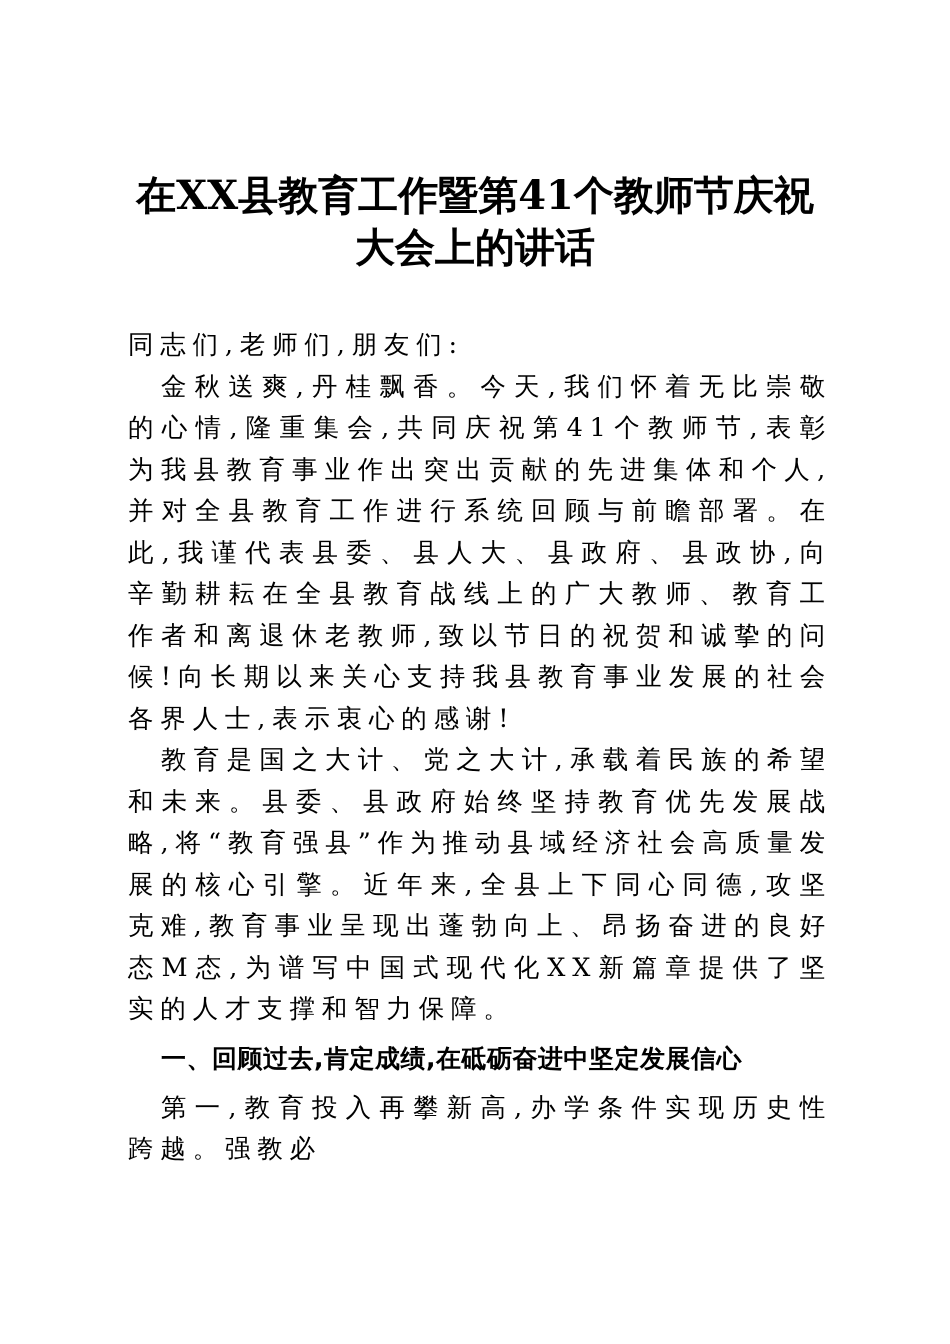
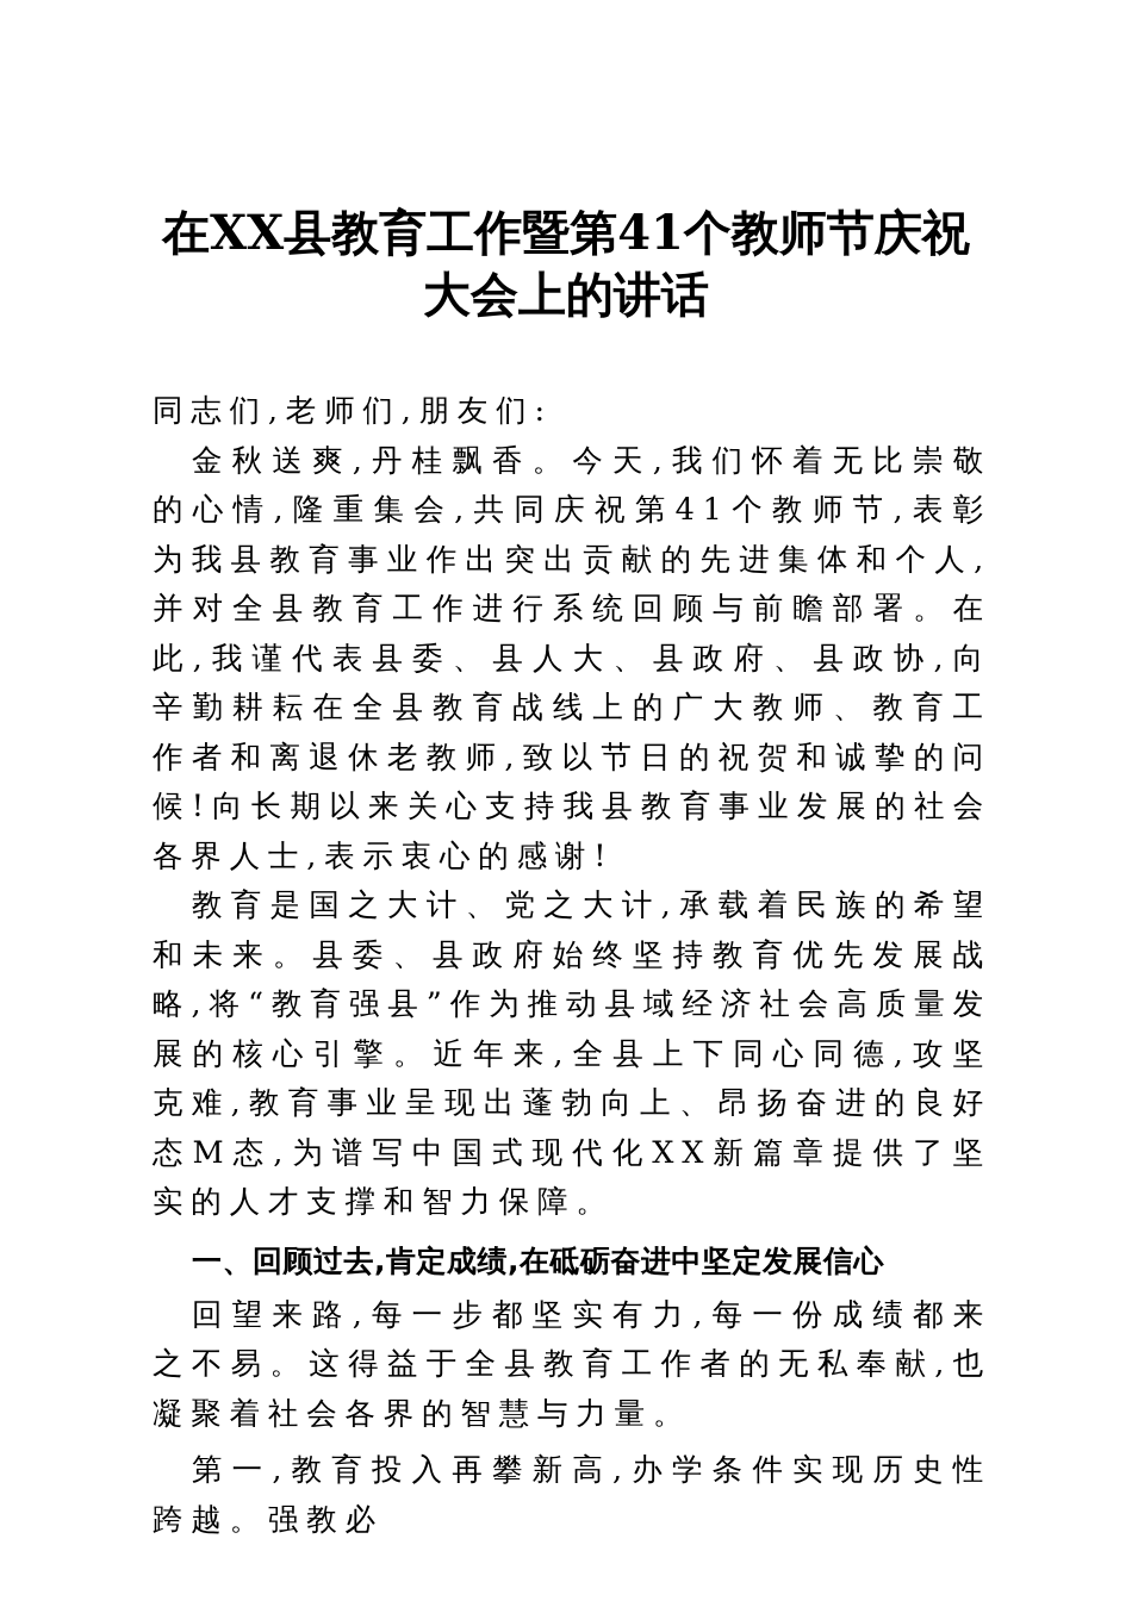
  在XX县教育工作暨第41个教师节庆祝
  大会上的讲话
  同志们,老师们,朋友们:
  金秋送爽,丹桂飘香。今天,我们怀着无比崇敬的心情,隆重集会,共同庆祝第41个教师节,表彰为我县教育事业作出突出贡献的先进集体和个人,并对全县教育工作进行系统回顾与前瞻部署。在此,我谨代表县委、县人大、县政府、县政协,向辛勤耕耘在全县教育战线上的广大教师、教育工作者和离退休老教师,致以节日的祝贺和诚挚的问候!向长期以来关心支持我县教育事业发展的社会各界人士,表示衷心的感谢!
  教育是国之大计、党之大计,承载着民族的希望和未来。县委、县政府始终坚持教育优先发展战略,将“教育强县”作为推动县域经济社会高质量发展的核心引擎。近年来,全县上下同心同德,攻坚克难,教育事业呈现出蓬勃向上、昂扬奋进的良好态M态,为谱写中国式现代化XX新篇章提供了坚实的人才支撑和智力保障。
  一、回顾过去,肯定成绩,在砥砺奋进中坚定发展信心
+ 回望来路,每一步都坚实有力,每一份成绩都来之不易。这得益于全县教育工作者的无私奉献,也凝聚着社会各界的智慧与力量。
  第一,教育投入再攀新高,办学条件实现历史性跨越。强教必
